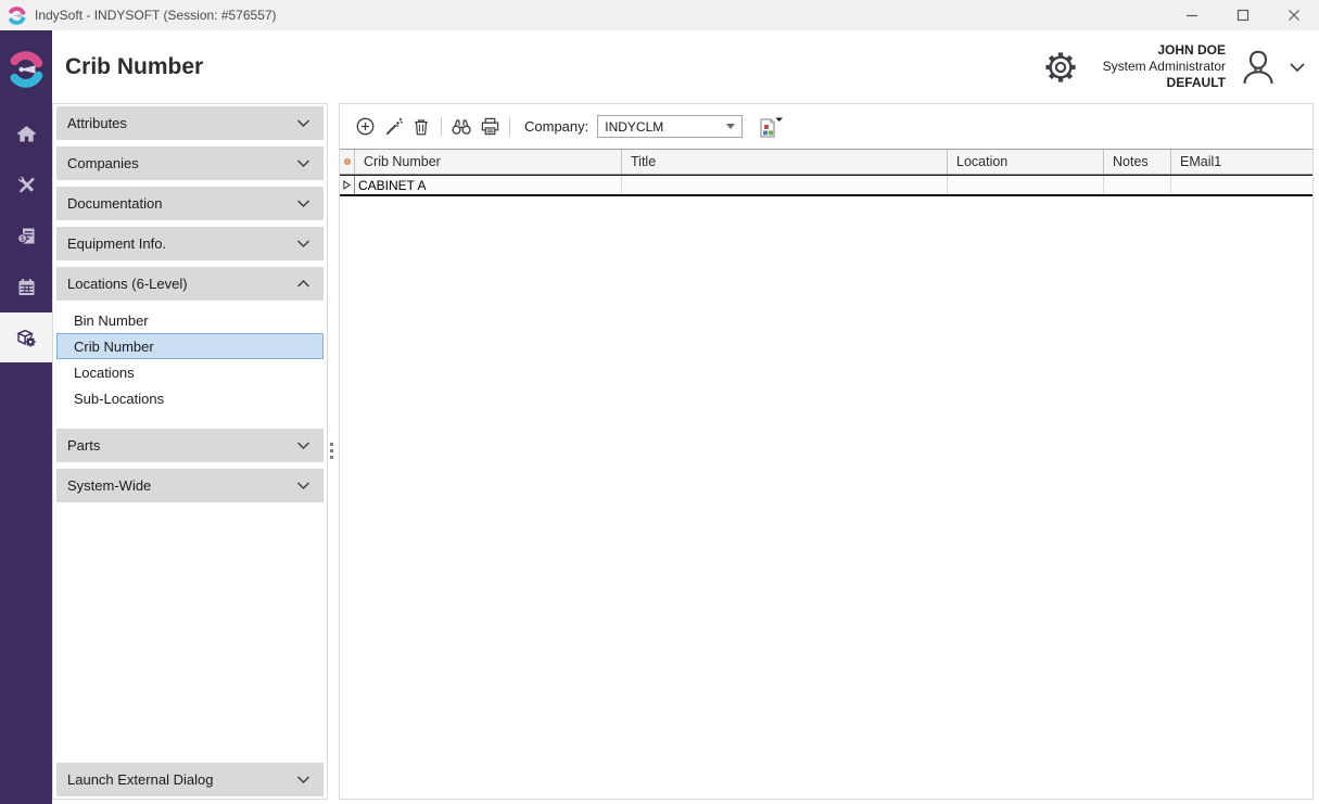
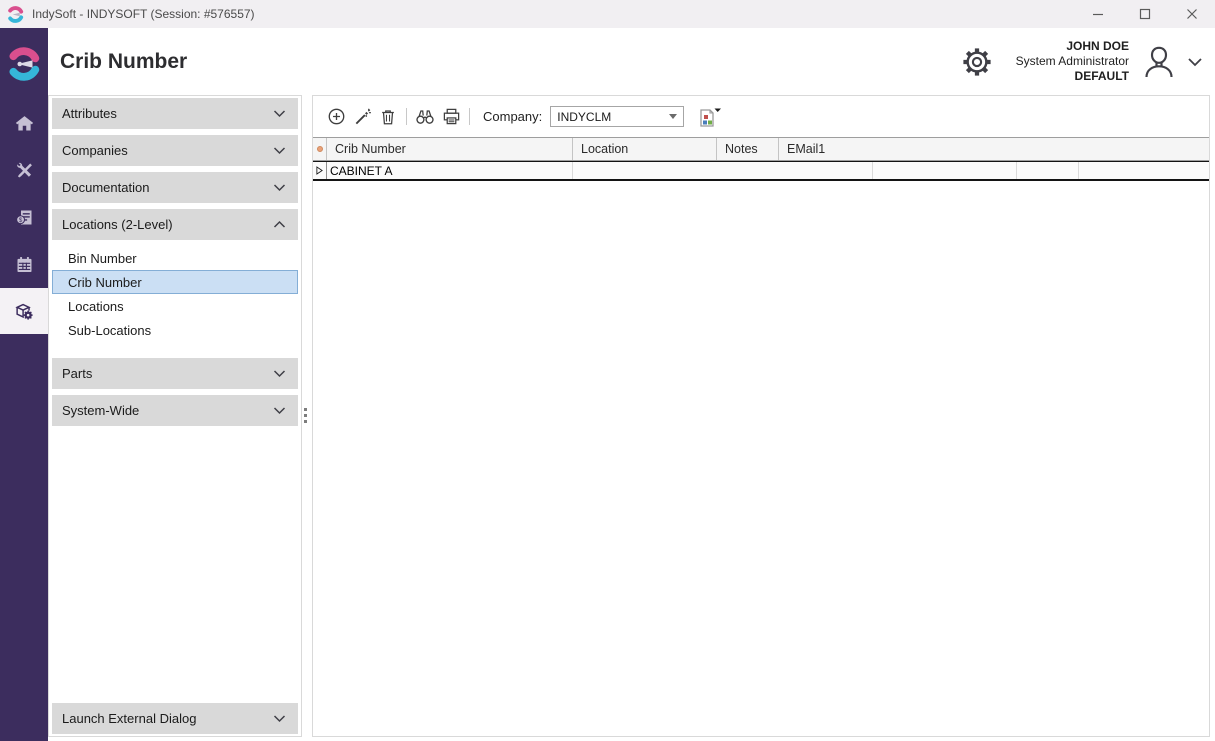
  IndySoft - INDYSOFT (Session: #576557)
  Crib Number
  JOHN DOE
  System Administrator
  DEFAULT
  Attributes
  Companies
  Documentation
- Equipment Info.
- Locations (6-Level)
+ Locations (2-Level)
  Bin Number
  Crib Number
  Locations
  Sub-Locations
  Parts
  System-Wide
  Launch External Dialog
  Company:
  INDYCLM
  Crib Number
- Title
  Location
  Notes
  EMail1
  CABINET A
